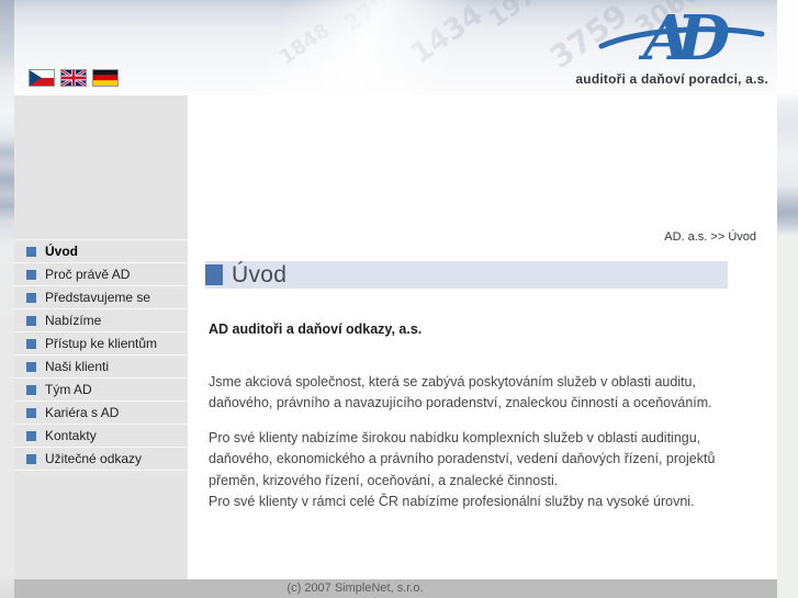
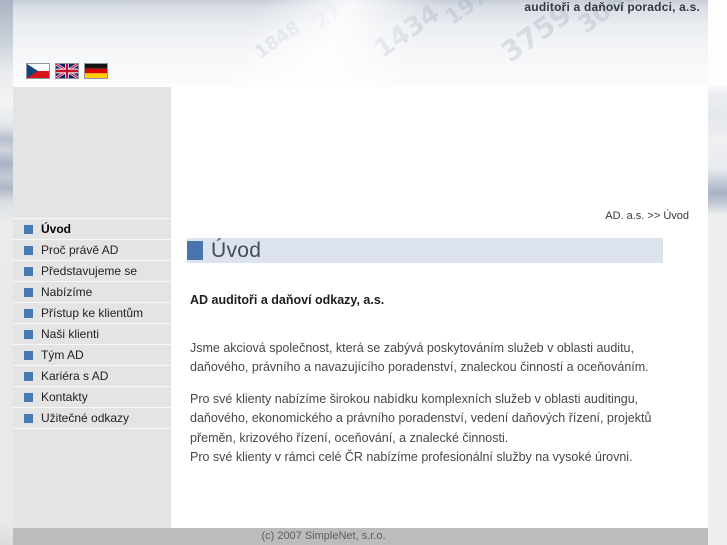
- AD
  auditoři a daňoví poradci, a.s.
  Úvod
  Proč právě AD
  Představujeme se
  Nabízíme
  Přístup ke klientům
  Naši klienti
  Tým AD
  Kariéra s AD
  Kontakty
  Užitečné odkazy
  AD. a.s. >> Úvod
  Úvod
  AD auditoři a daňoví odkazy, a.s.
  Jsme akciová společnost, která se zabývá poskytováním služeb v oblasti auditu, daňového, právního a navazujícího poradenství, znaleckou činností a oceňováním.
  Pro své klienty nabízíme širokou nabídku komplexních služeb v oblasti auditingu, daňového, ekonomického a právního poradenství, vedení daňových řízení, projektů přeměn, krizového řízení, oceňování, a znalecké činnosti.
  Pro své klienty v rámci celé ČR nabízíme profesionální služby na vysoké úrovni.
  (c) 2007 SimpleNet, s.r.o.
